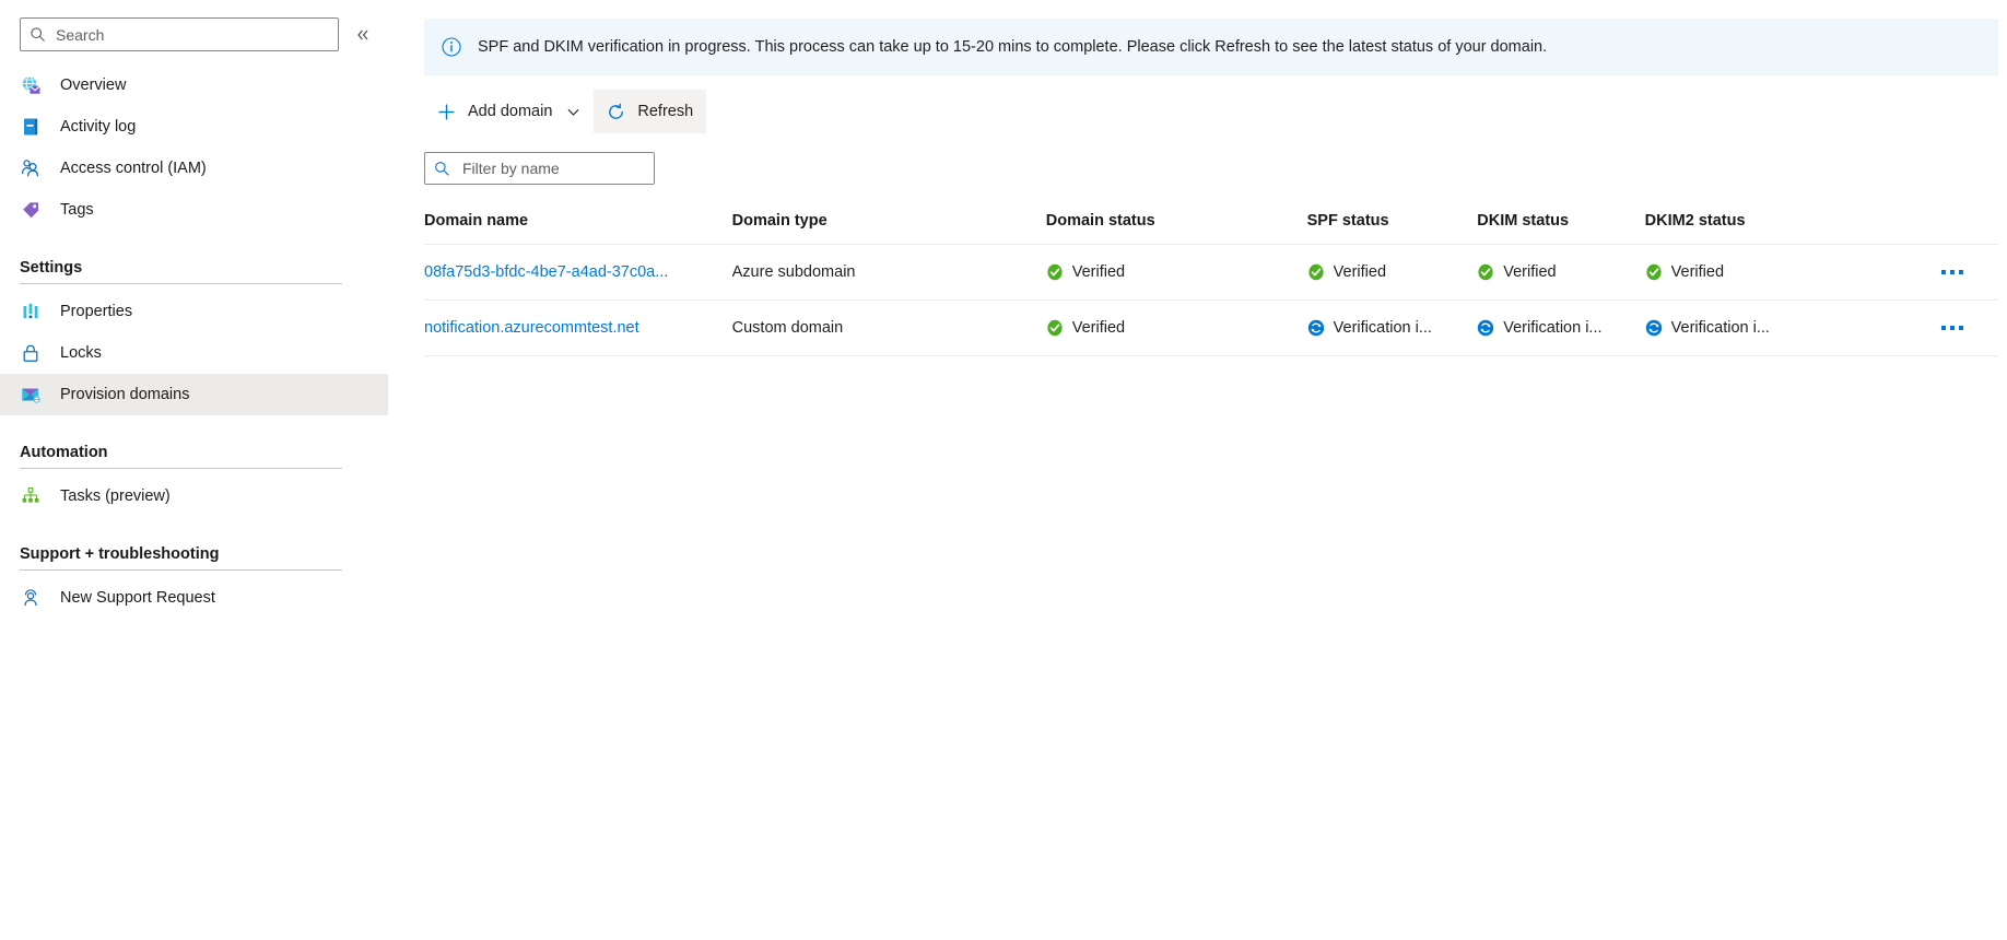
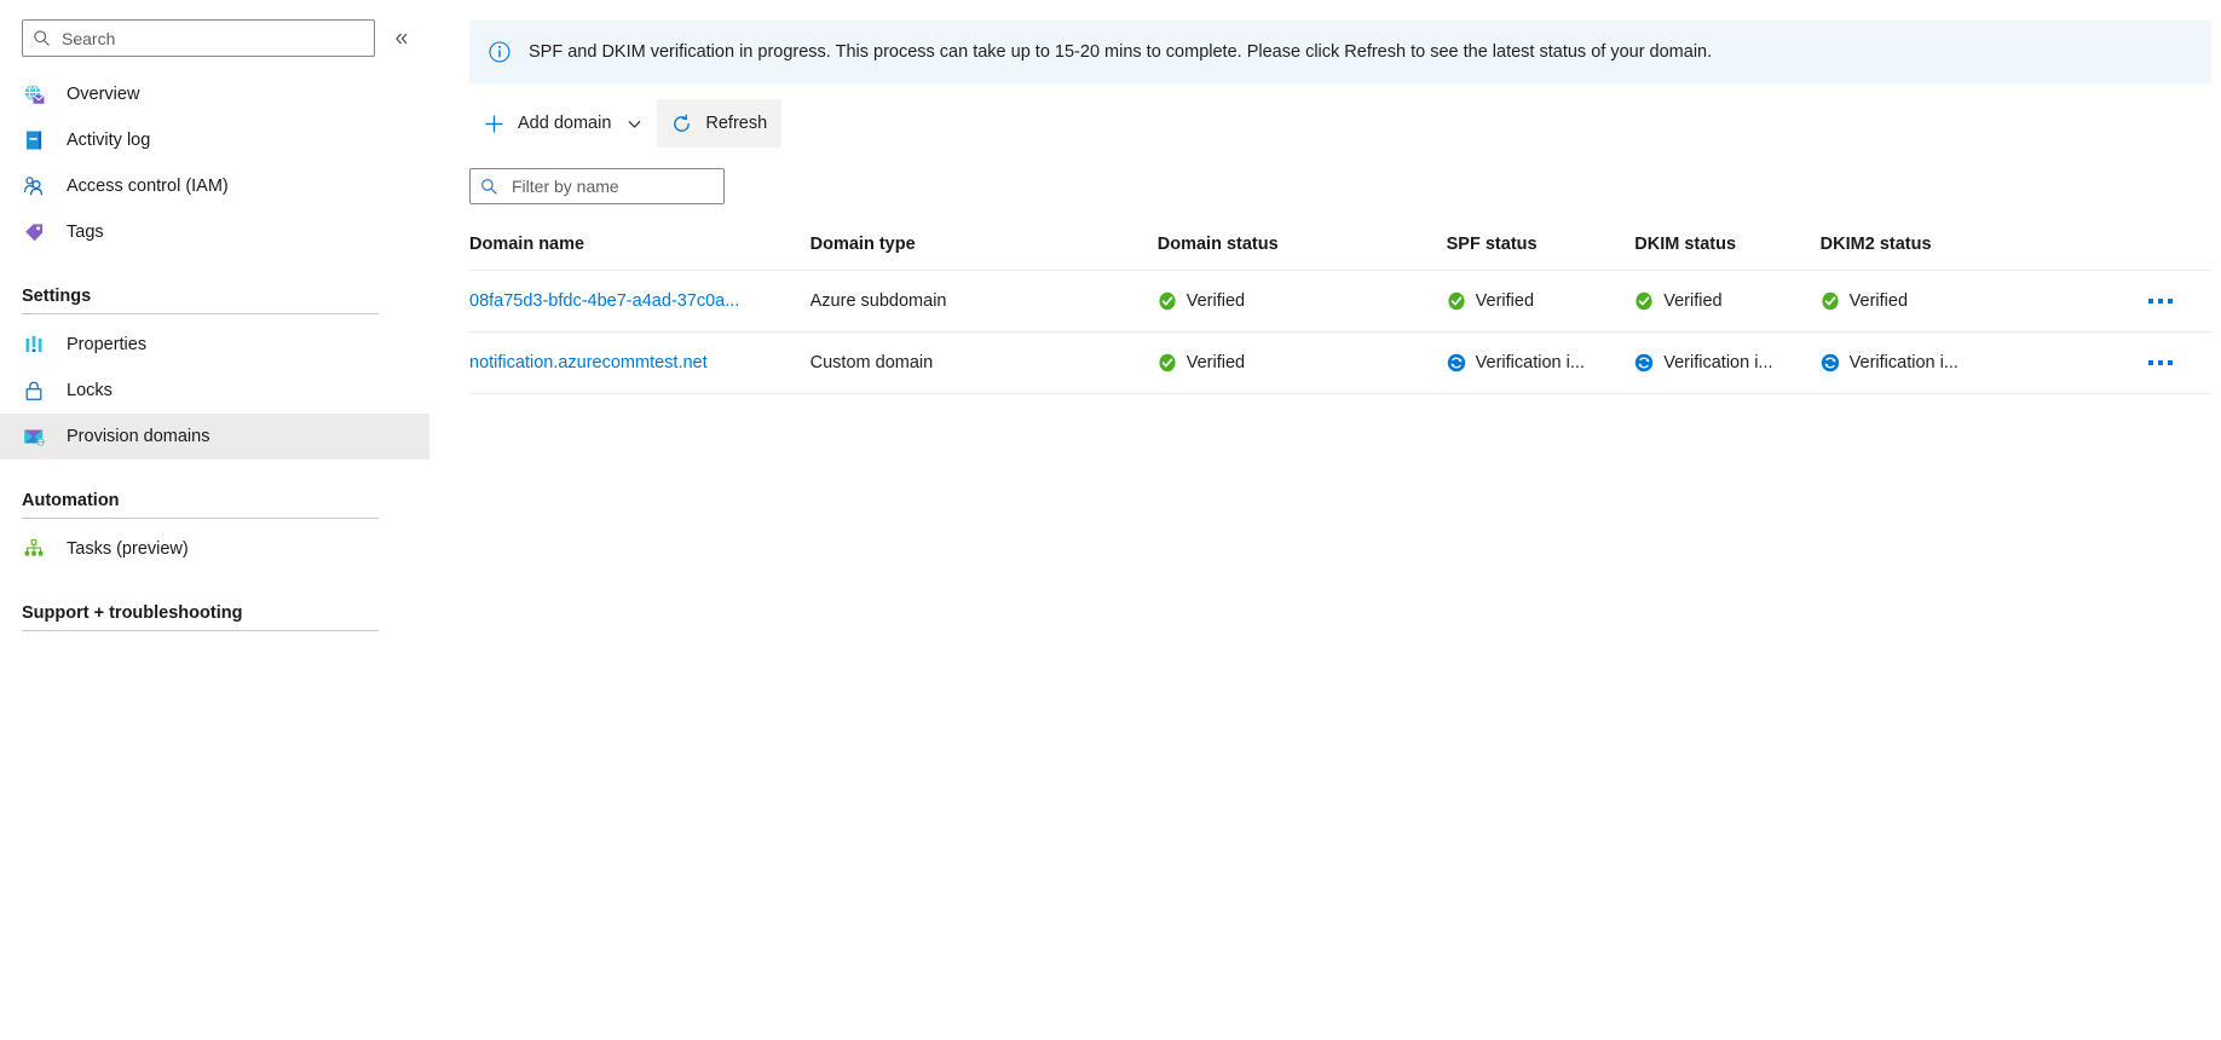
  Search
  Overview
  Activity log
  Access control (IAM)
  Tags
  Settings
  Properties
  Locks
  Provision domains
  Automation
  Tasks (preview)
  Support + troubleshooting
- New Support Request
  SPF and DKIM verification in progress. This process can take up to 15-20 mins to complete. Please click Refresh to see the latest status of your domain.
  Add domain
  Refresh
  Filter by name
  Domain name	Domain type	Domain status	SPF status	DKIM status	DKIM2 status
  08fa75d3-bfdc-4be7-a4ad-37c0a...	Azure subdomain	Verified	Verified	Verified	Verified
  notification.azurecommtest.net	Custom domain	Verified	Verification i...	Verification i...	Verification i...
